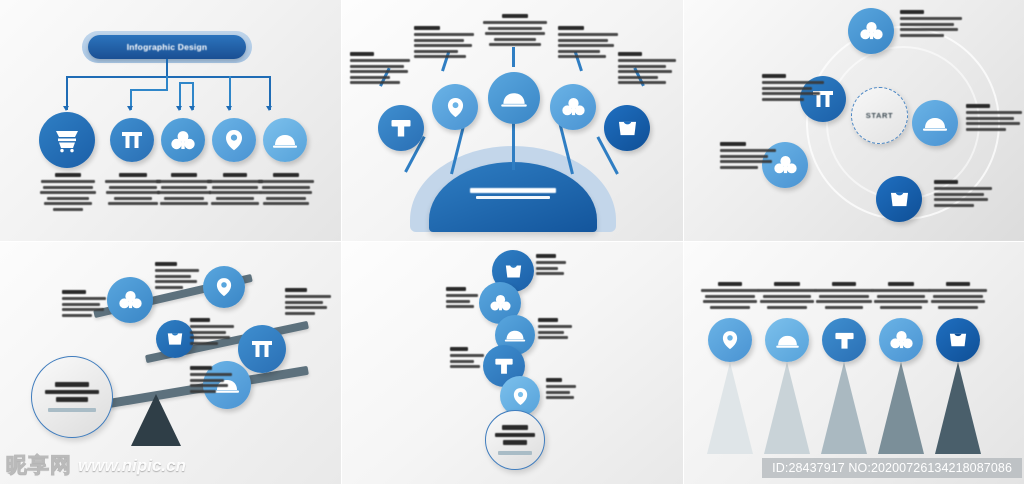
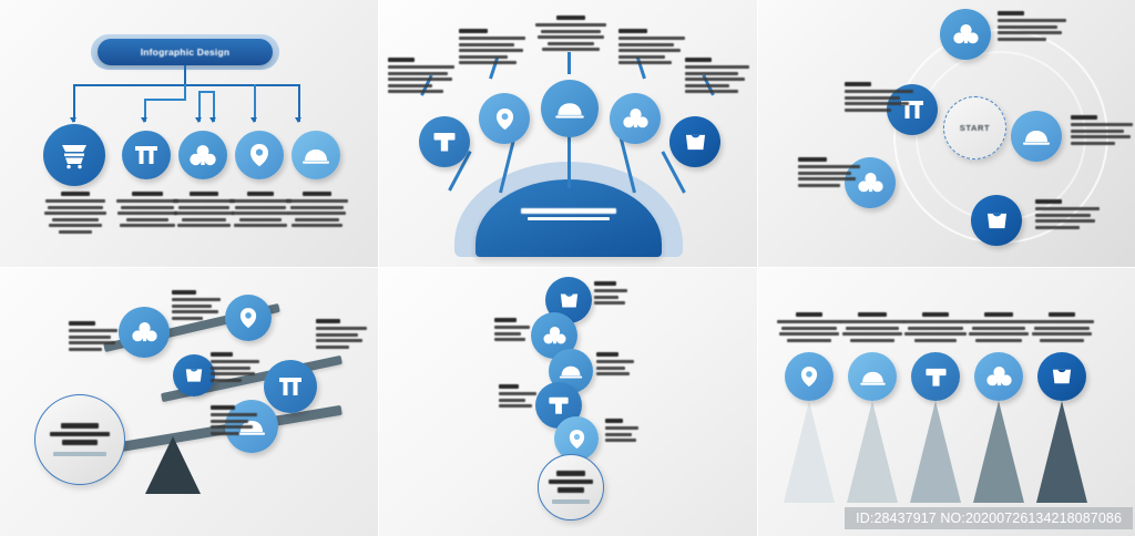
  Infographic Design
  START
- 昵享网
- www.nipic.cn
  ID:28437917 NO:20200726134218087086
